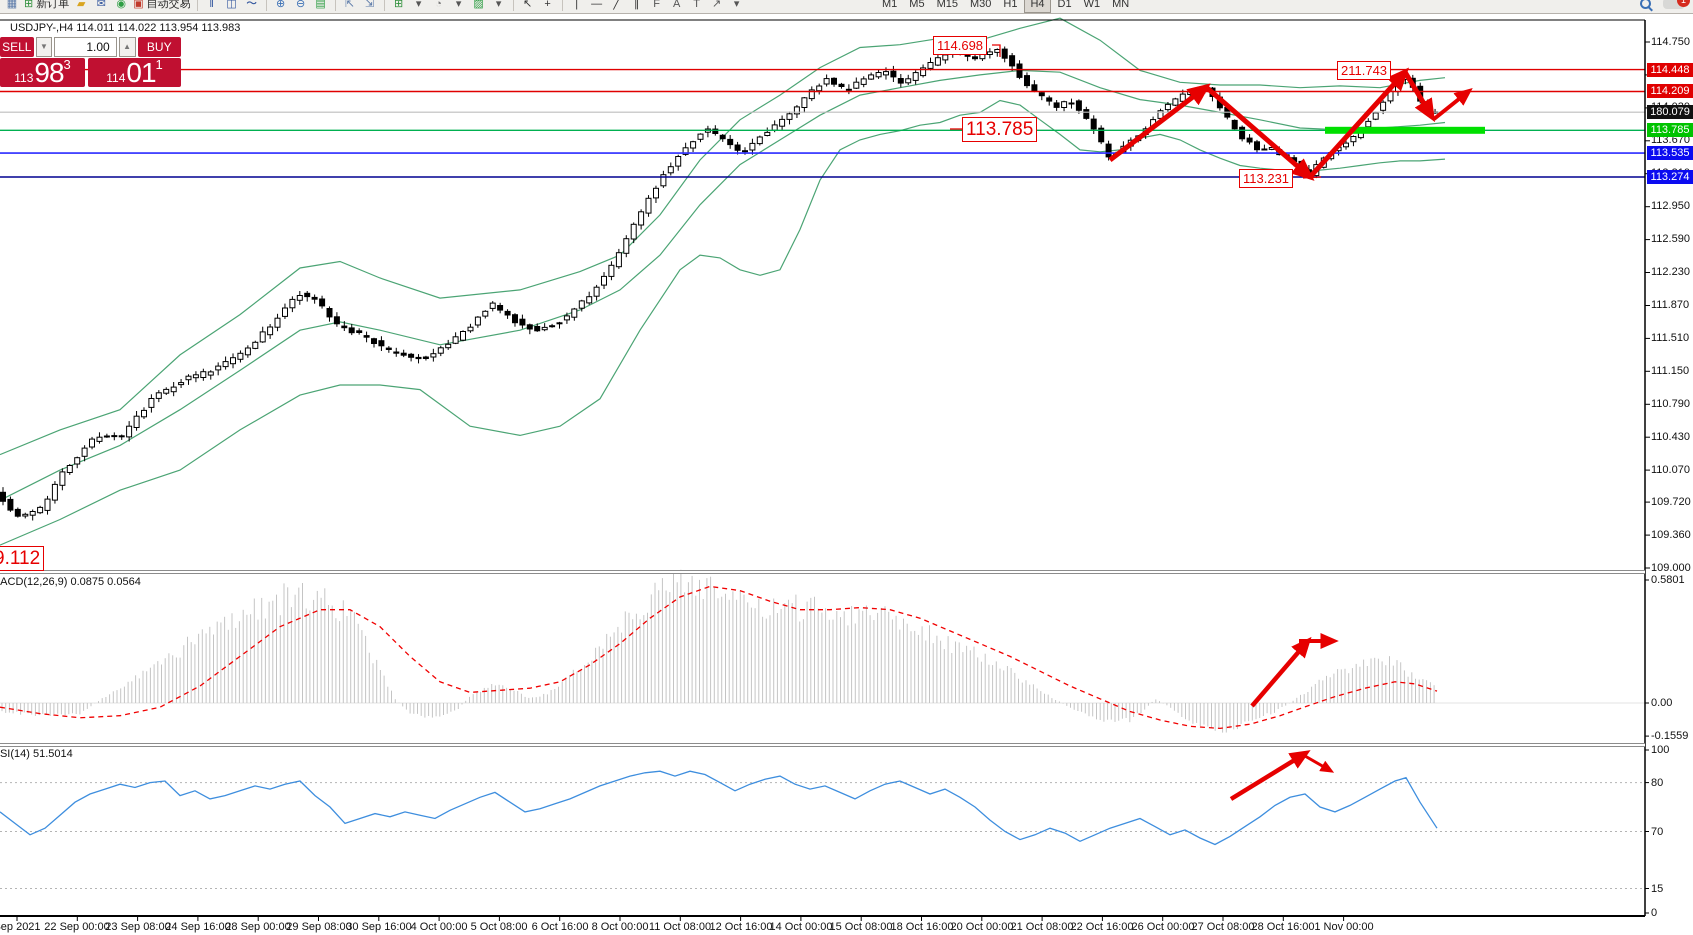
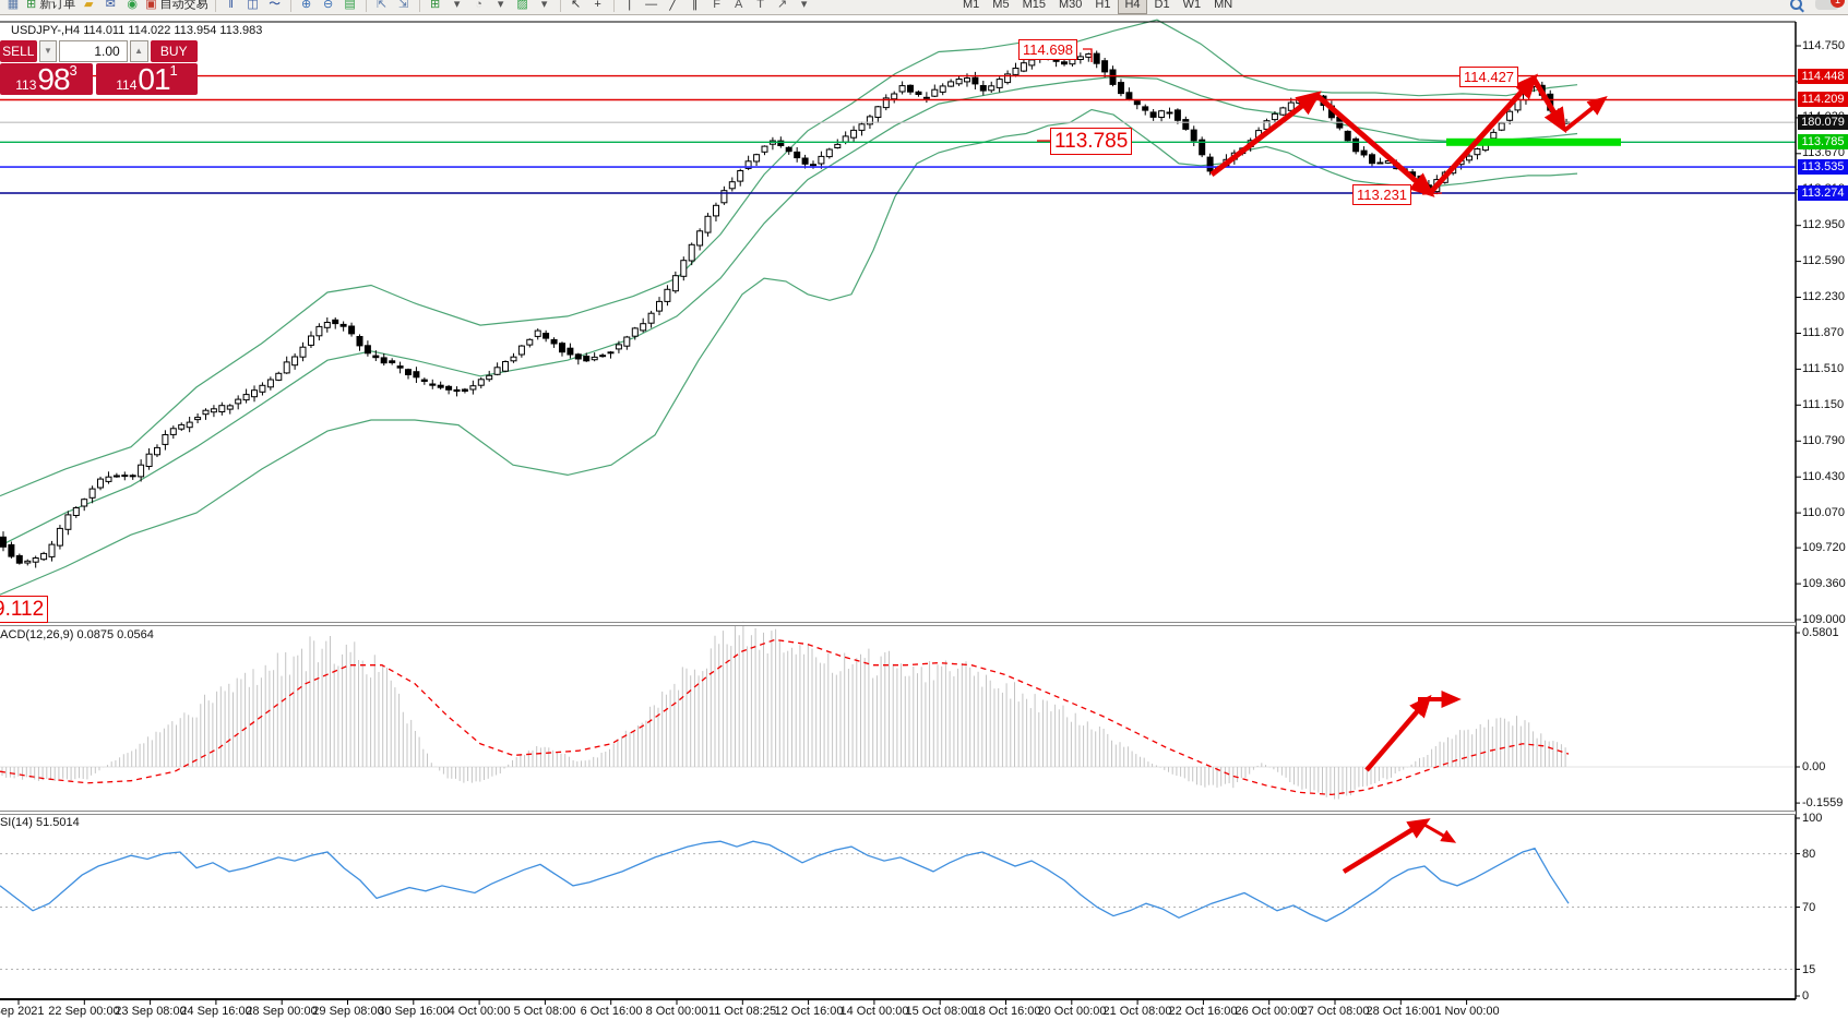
  ▦
  ⊞
  新订单
  ▰
  ✉
  ◉
  ▣
  自动交易
  ‖
  ◫
  〜
  ⊕
  ⊖
  ▤
  ⇱
  ⇲
  ⊞
  ▾
  ◔
  ▾
  ▨
  ▾
  ↖
  +
  |
  —
  ╱
  ∥
  F
  A
  T
  ↗
  ▾
  M1
  M5
  M15
  M30
  H1
  H4
  D1
  W1
  MN
  1
  114.750
  113.670
  112.950
  112.590
  112.230
  111.870
  111.510
  111.150
  110.790
  110.430
  110.070
  109.720
  109.360
  109.000
  114.448
  114.209
  180.079
  113.785
  113.535
  113.274
  0.5801
  0.00
  -0.1559
  100
  80
  70
  15
  0
  ep 2021
  22 Sep 00:00
  23 Sep 08:00
  24 Sep 16:00
  28 Sep 00:00
  29 Sep 08:00
  30 Sep 16:00
  4 Oct 00:00
  5 Oct 08:00
  6 Oct 16:00
  8 Oct 00:00
- 11 Oct 08:00
+ 11 Oct 08:25
  12 Oct 16:00
  14 Oct 00:00
  15 Oct 08:00
  18 Oct 16:00
  20 Oct 00:00
  21 Oct 08:00
  22 Oct 16:00
  26 Oct 00:00
  27 Oct 08:00
  28 Oct 16:00
  1 Nov 00:00
  114.698
  113.785
- 211.743
+ 114.427
  113.231
  .112
  USDJPY-,H4 114.011 114.022 113.954 113.983
  ACD(12,26,9) 0.0875 0.0564
  SI(14) 51.5014
  SELL
  ▼
  1.00
  ▲
  BUY
  113
  98
  3
  114
  01
  1
